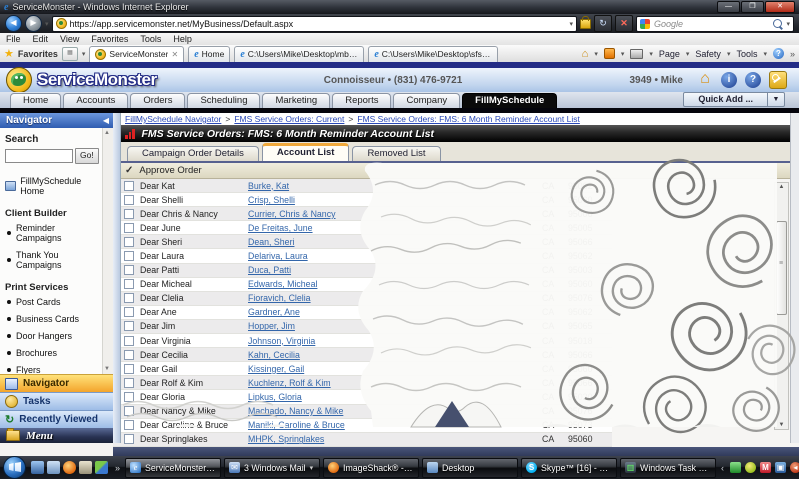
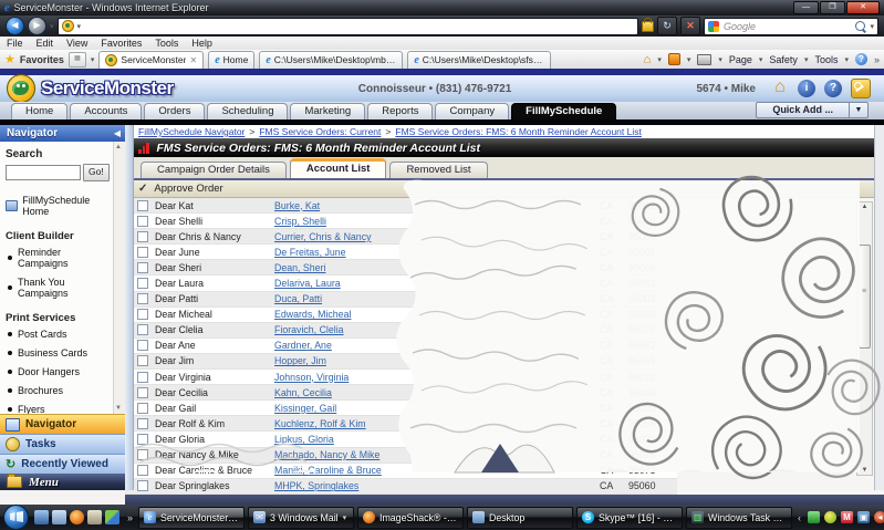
  e
  ServiceMonster - Windows Internet Explorer
  ◀
  ▶
- https://app.servicemonster.net/MyBusiness/Default.aspx
  ↻
  ✕
  Google
  File
  Edit
  View
  Favorites
  Tools
  Help
  ★
  Favorites
  ServiceMonster
  ✕
  e
  Home
  e
  C:\Users\Mike\Desktop\mb_s
  e
  C:\Users\Mike\Desktop\sfsba
  ⌂
  Page
  Safety
  Tools
  ?
  »
  ServiceMonster
  Connoisseur • (831) 476-9721
- 3949 • Mike
+ 5674 • Mike
  ⌂
  i
  ?
  Home
  Accounts
  Orders
  Scheduling
  Marketing
  Reports
  Company
  FillMySchedule
  Quick Add ...
  Navigator
  ◀
  Search
  Go!
  FillMySchedule Home
  Client Builder
  Reminder Campaigns
  Thank You Campaigns
  Print Services
  Post Cards
  Business Cards
  Door Hangers
  Brochures
  Flyers
  Navigator
  Tasks
  ↻
  Recently Viewed
  Menu
  FillMySchedule Navigator
  >
  FMS Service Orders: Current
  >
  FMS Service Orders: FMS: 6 Month Reminder Account List
  FMS Service Orders: FMS: 6 Month Reminder Account List
  Campaign Order Details
  Account List
  Removed List
  ✓
  Approve Order
  Dear Kat
  Burke, Kat
  Dear Shelli
  Crisp, Shelli
  Dear Chris & Nancy
  Currier, Chris & Nancy
  Dear June
  De Freitas, June
  Dear Sheri
  Dean, Sheri
  Dear Laura
  Delariva, Laura
  Dear Patti
  Duca, Patti
  Dear Micheal
  Edwards, Micheal
  Dear Clelia
  Fioravich, Clelia
  Dear Ane
  Gardner, Ane
  Dear Jim
  Hopper, Jim
  Dear Virginia
  Johnson, Virginia
  Dear Cecilia
  Kahn, Cecilia
  Dear Gail
  Kissinger, Gail
  Dear Rolf & Kim
  Kuchlenz, Rolf & Kim
  Dear Gloria
  Lipkus, Gloria
  Dear Nancy & Mike
  Machado, Nancy & Mike
  Dear Car & Bruce
  Manikaroline & Bruce
  Dear Springlakes
  MHPK, Springlakes
  CA
  95060
  »
  e
  ServiceMonster - .
  ✉
  3 Windows Mail
  ImageShack® - I..
  Desktop
  S
  Skype™ [16] - pail
  ▥
  Windows Task M..
  ‹
  M
  ▣
  ◂
